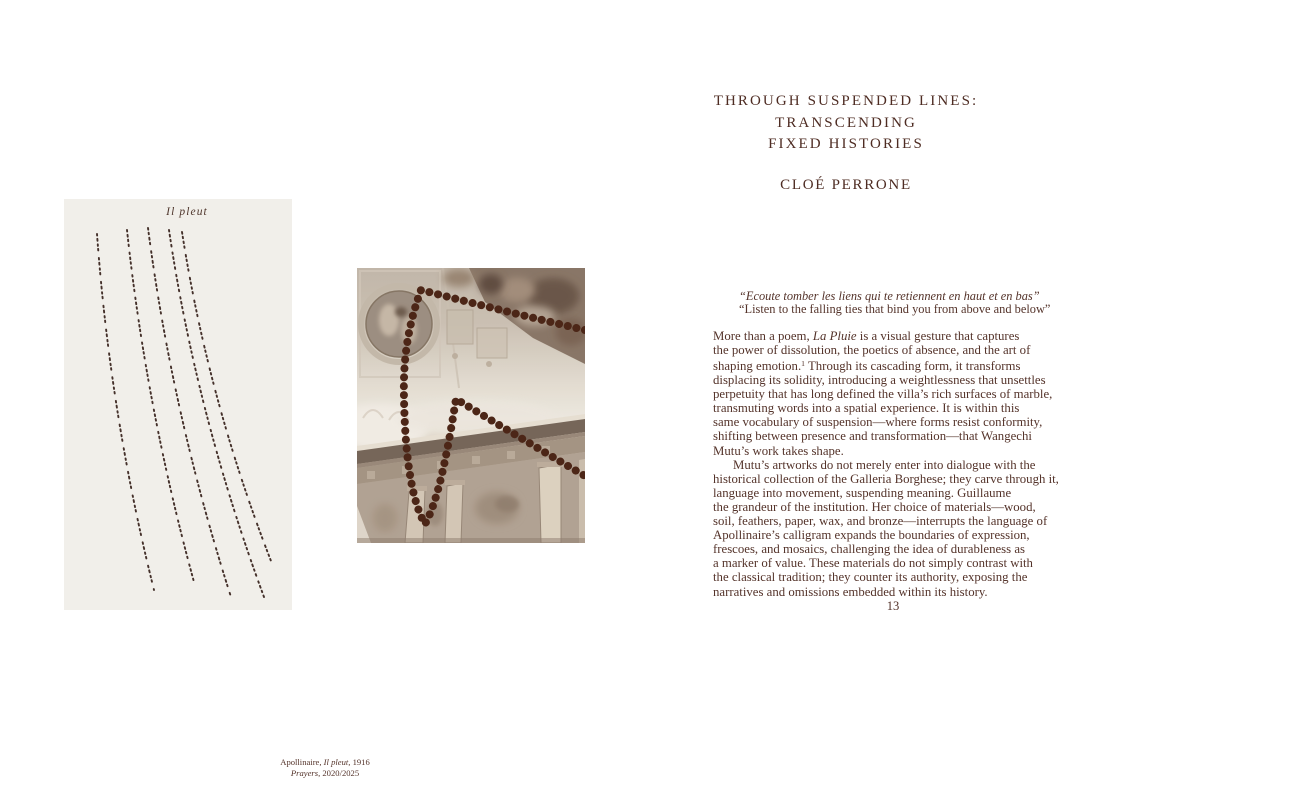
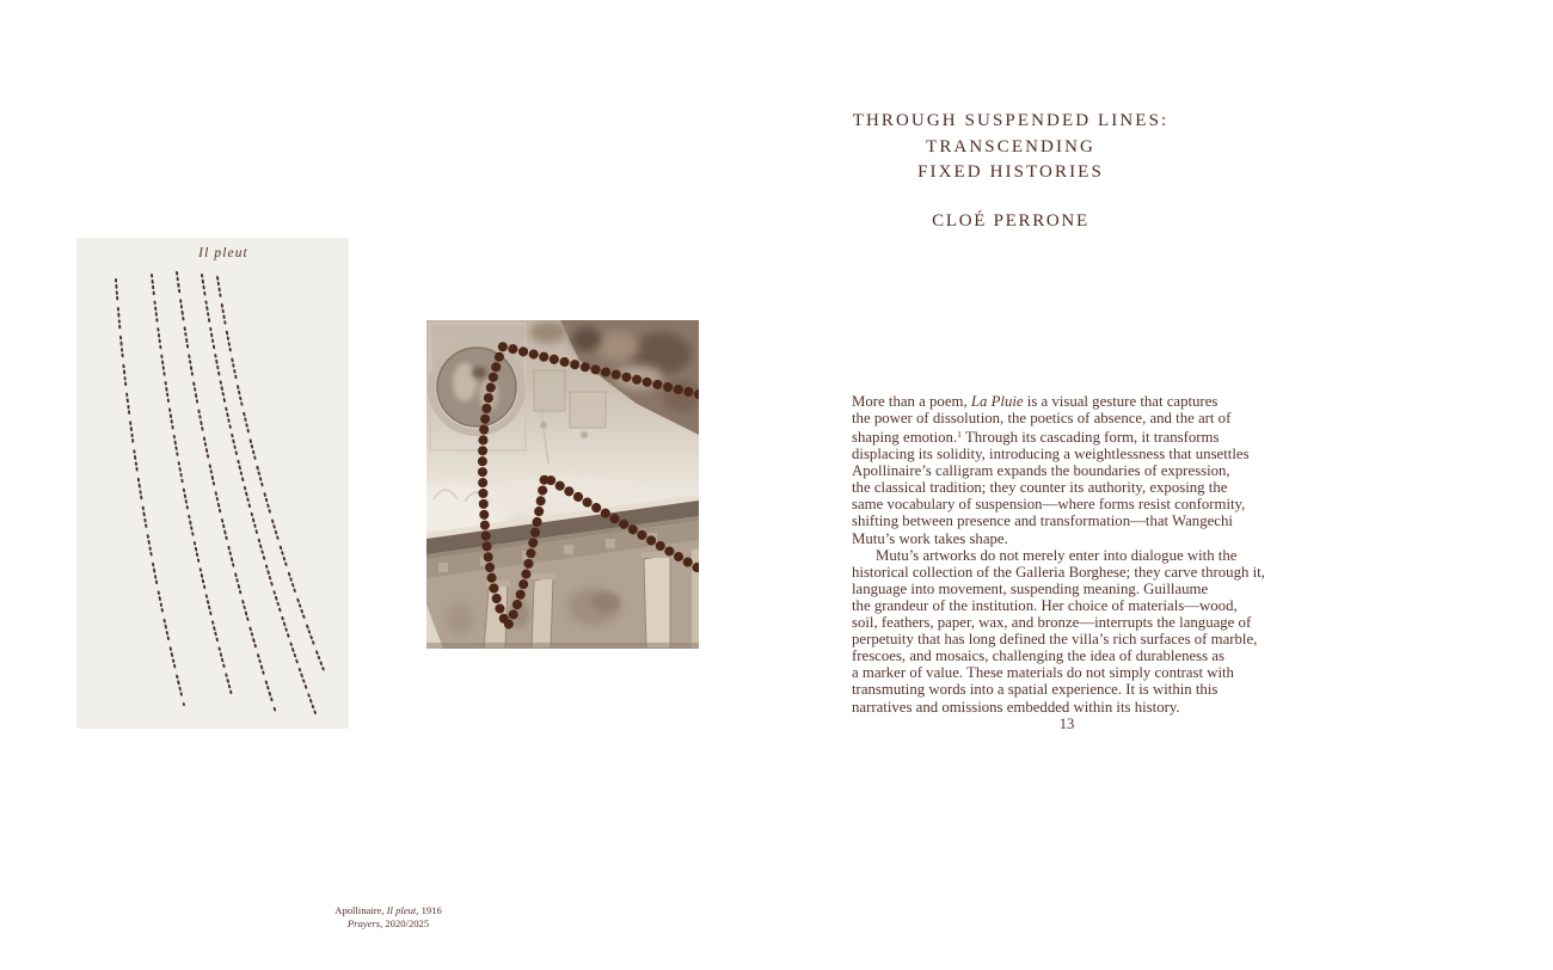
  Il pleut
  Apollinaire, Il pleut, 1916
  Prayers, 2020/2025
  THROUGH SUSPENDED LINES:
  TRANSCENDING
  FIXED HISTORIES
  CLOÉ PERRONE
- “Ecoute tomber les liens qui te retiennent en haut et en bas”
- “Listen to the falling ties that bind you from above and below”
  More than a poem, La Pluie is a visual gesture that captures
  the power of dissolution, the poetics of absence, and the art of
  shaping emotion.1 Through its cascading form, it transforms
  displacing its solidity, introducing a weightlessness that unsettles
- perpetuity that has long defined the villa’s rich surfaces of marble,
+ Apollinaire’s calligram expands the boundaries of expression,
- transmuting words into a spatial experience. It is within this
+ the classical tradition; they counter its authority, exposing the
  same vocabulary of suspension—where forms resist conformity,
  shifting between presence and transformation—that Wangechi
  Mutu’s work takes shape.
  Mutu’s artworks do not merely enter into dialogue with the
  historical collection of the Galleria Borghese; they carve through it,
  language into movement, suspending meaning. Guillaume
  the grandeur of the institution. Her choice of materials—wood,
  soil, feathers, paper, wax, and bronze—interrupts the language of
- Apollinaire’s calligram expands the boundaries of expression,
+ perpetuity that has long defined the villa’s rich surfaces of marble,
  frescoes, and mosaics, challenging the idea of durableness as
  a marker of value. These materials do not simply contrast with
- the classical tradition; they counter its authority, exposing the
+ transmuting words into a spatial experience. It is within this
  narratives and omissions embedded within its history.
  13
